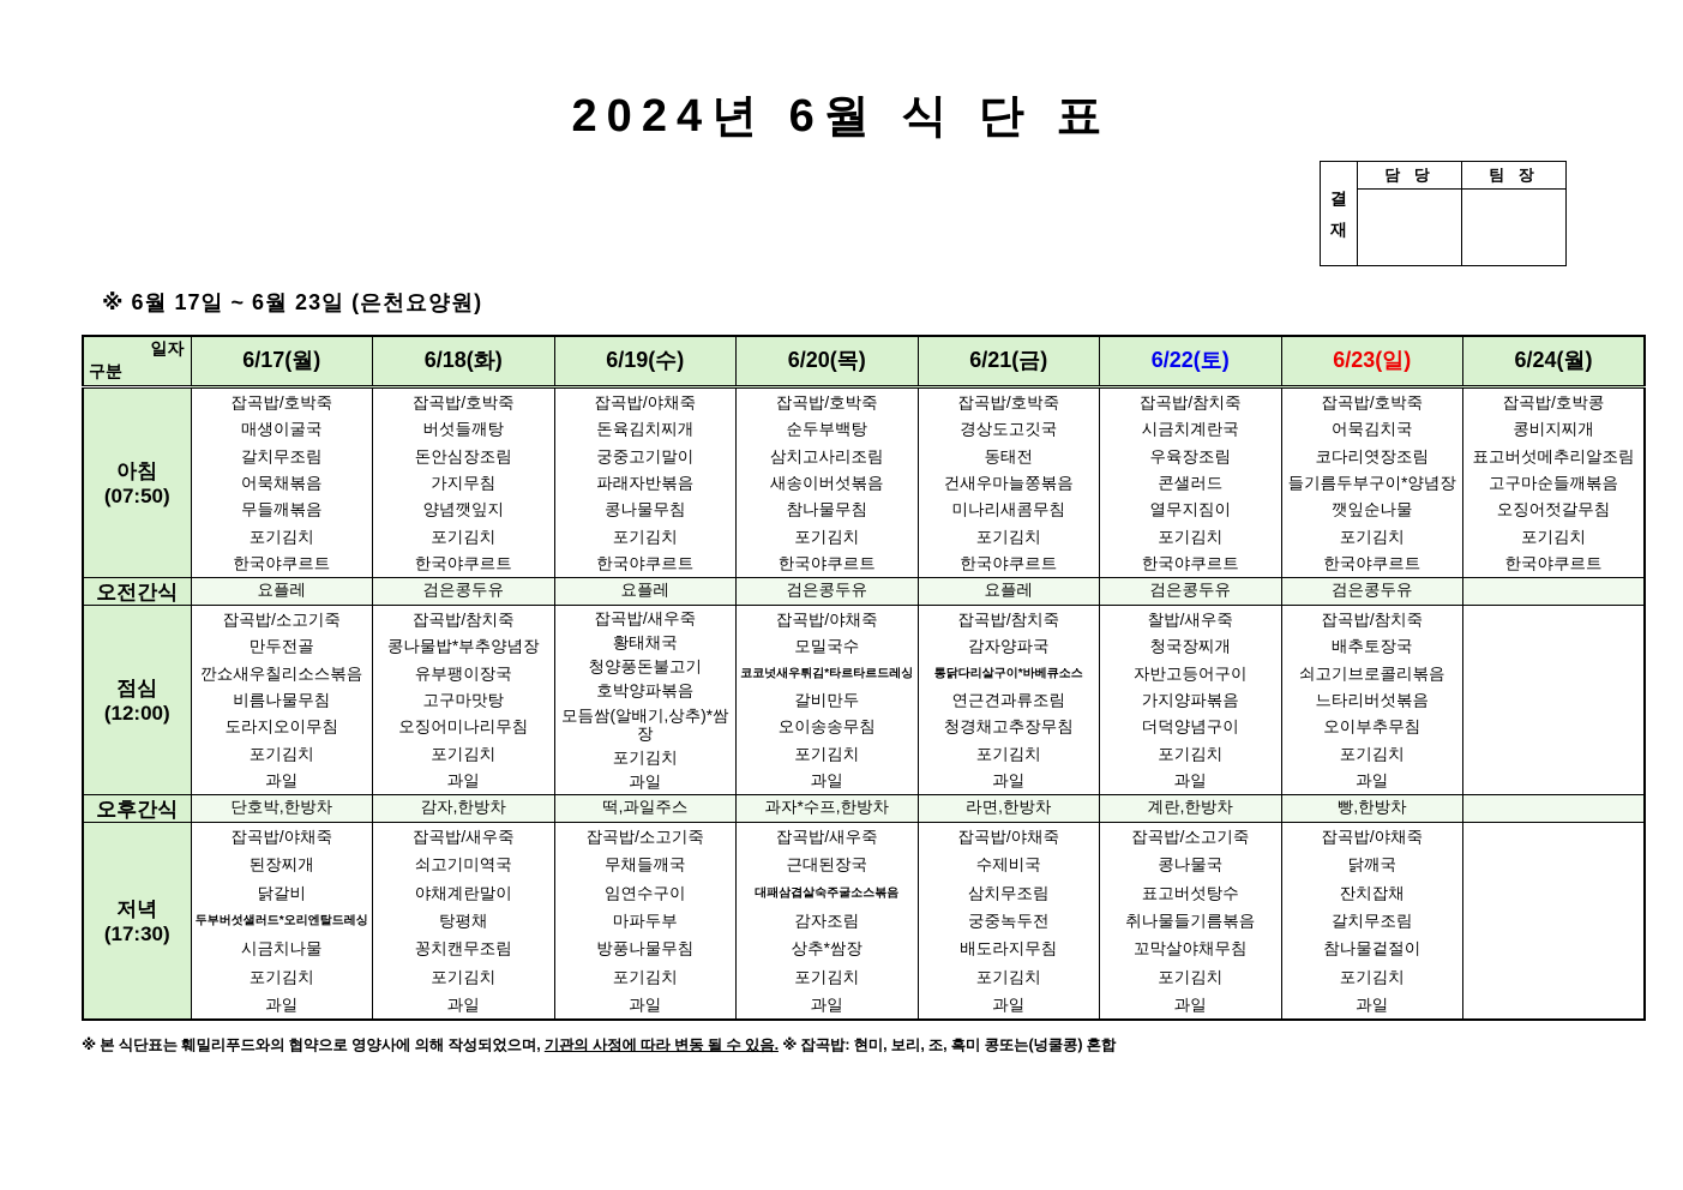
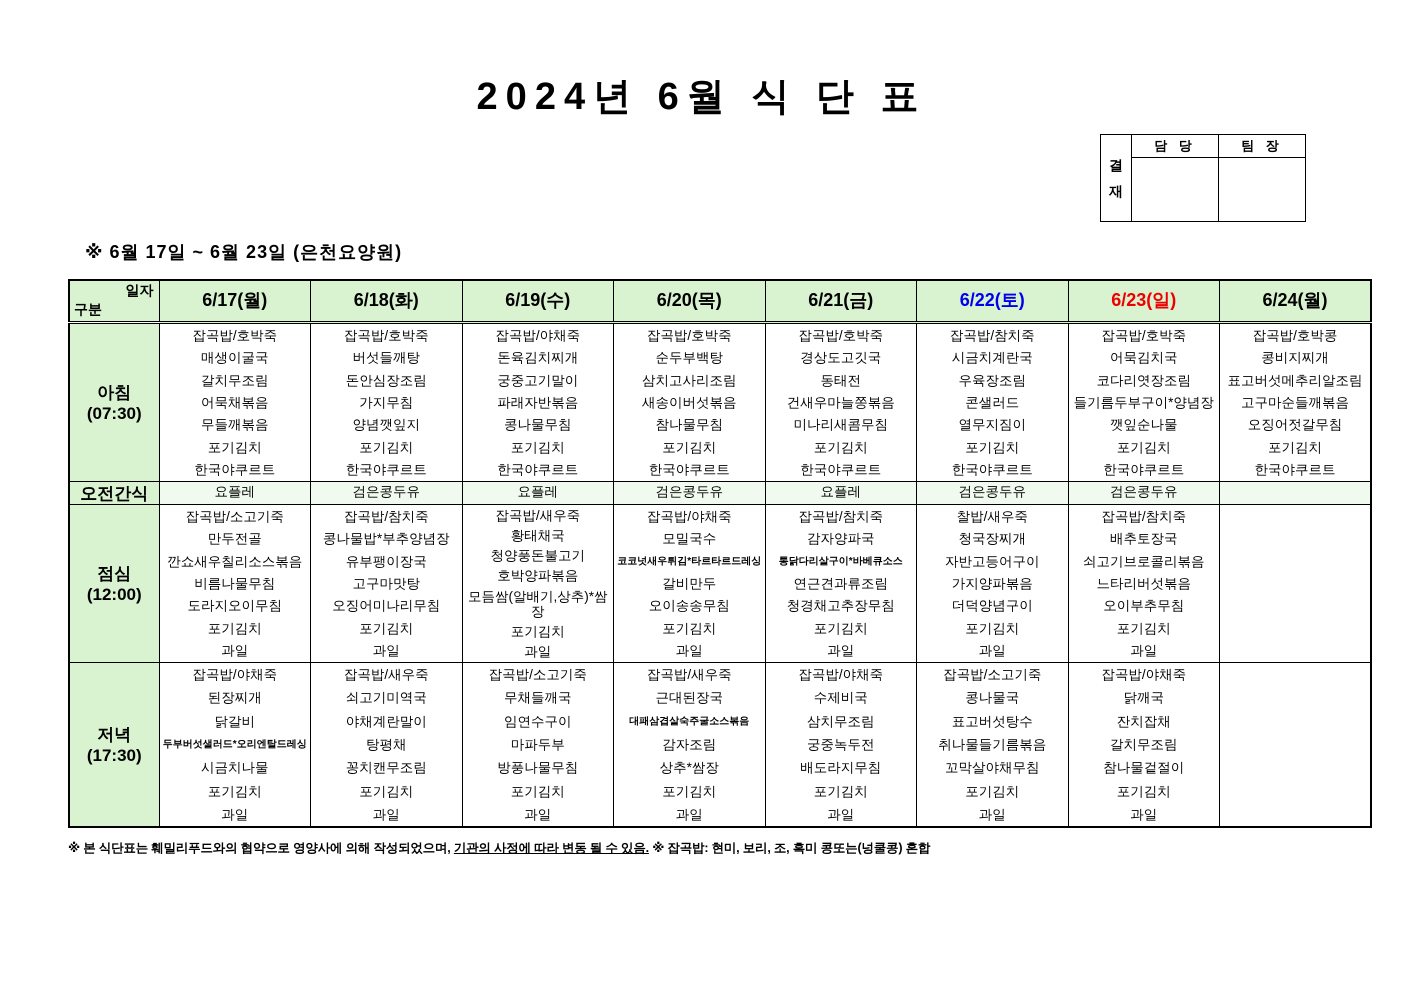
  2024년 6월 식 단 표
  결 재	담 당	팀 장
  ※ 6월 17일 ~ 6월 23일 (은천요양원)
  일자 구분	6/17(월)	6/18(화)	6/19(수)	6/20(목)	6/21(금)	6/22(토)	6/23(일)	6/24(월)
- 아침(07:50)	잡곡밥/호박죽매생이굴국갈치무조림어묵채볶음무들깨볶음포기김치한국야쿠르트	잡곡밥/호박죽버섯들깨탕돈안심장조림가지무침양념깻잎지포기김치한국야쿠르트	잡곡밥/야채죽돈육김치찌개궁중고기말이파래자반볶음콩나물무침포기김치한국야쿠르트	잡곡밥/호박죽순두부백탕삼치고사리조림새송이버섯볶음참나물무침포기김치한국야쿠르트	잡곡밥/호박죽경상도고깃국동태전건새우마늘쫑볶음미나리새콤무침포기김치한국야쿠르트	잡곡밥/참치죽시금치계란국우육장조림콘샐러드열무지짐이포기김치한국야쿠르트	잡곡밥/호박죽어묵김치국코다리엿장조림들기름두부구이*양념장깻잎순나물포기김치한국야쿠르트	잡곡밥/호박콩콩비지찌개표고버섯메추리알조림고구마순들깨볶음오징어젓갈무침포기김치한국야쿠르트
+ 아침(07:30)	잡곡밥/호박죽매생이굴국갈치무조림어묵채볶음무들깨볶음포기김치한국야쿠르트	잡곡밥/호박죽버섯들깨탕돈안심장조림가지무침양념깻잎지포기김치한국야쿠르트	잡곡밥/야채죽돈육김치찌개궁중고기말이파래자반볶음콩나물무침포기김치한국야쿠르트	잡곡밥/호박죽순두부백탕삼치고사리조림새송이버섯볶음참나물무침포기김치한국야쿠르트	잡곡밥/호박죽경상도고깃국동태전건새우마늘쫑볶음미나리새콤무침포기김치한국야쿠르트	잡곡밥/참치죽시금치계란국우육장조림콘샐러드열무지짐이포기김치한국야쿠르트	잡곡밥/호박죽어묵김치국코다리엿장조림들기름두부구이*양념장깻잎순나물포기김치한국야쿠르트	잡곡밥/호박콩콩비지찌개표고버섯메추리알조림고구마순들깨볶음오징어젓갈무침포기김치한국야쿠르트
  오전간식	요플레	검은콩두유	요플레	검은콩두유	요플레	검은콩두유	검은콩두유
  점심(12:00)	잡곡밥/소고기죽만두전골깐쇼새우칠리소스볶음비름나물무침도라지오이무침포기김치과일	잡곡밥/참치죽콩나물밥*부추양념장유부팽이장국고구마맛탕오징어미나리무침포기김치과일	잡곡밥/새우죽황태채국청양풍돈불고기호박양파볶음모듬쌈(알배기,상추)*쌈장포기김치과일	잡곡밥/야채죽모밀국수코코넛새우튀김*타르타르드레싱갈비만두오이송송무침포기김치과일	잡곡밥/참치죽감자양파국통닭다리살구이*바베큐소스연근견과류조림청경채고추장무침포기김치과일	찰밥/새우죽청국장찌개자반고등어구이가지양파볶음더덕양념구이포기김치과일	잡곡밥/참치죽배추토장국쇠고기브로콜리볶음느타리버섯볶음오이부추무침포기김치과일
- 오후간식	단호박,한방차	감자,한방차	떡,과일주스	과자*수프,한방차	라면,한방차	계란,한방차	빵,한방차
  저녁(17:30)	잡곡밥/야채죽된장찌개닭갈비두부버섯샐러드*오리엔탈드레싱시금치나물포기김치과일	잡곡밥/새우죽쇠고기미역국야채계란말이탕평채꽁치캔무조림포기김치과일	잡곡밥/소고기죽무채들깨국임연수구이마파두부방풍나물무침포기김치과일	잡곡밥/새우죽근대된장국대패삼겹살숙주굴소스볶음감자조림상추*쌈장포기김치과일	잡곡밥/야채죽수제비국삼치무조림궁중녹두전배도라지무침포기김치과일	잡곡밥/소고기죽콩나물국표고버섯탕수취나물들기름볶음꼬막살야채무침포기김치과일	잡곡밥/야채죽닭깨국잔치잡채갈치무조림참나물겉절이포기김치과일
  ※ 본 식단표는 훼밀리푸드와의 협약으로 영양사에 의해 작성되었으며, 기관의 사정에 따라 변동 될 수 있음. ※ 잡곡밥: 현미, 보리, 조, 흑미 콩또는(넝쿨콩) 혼합
